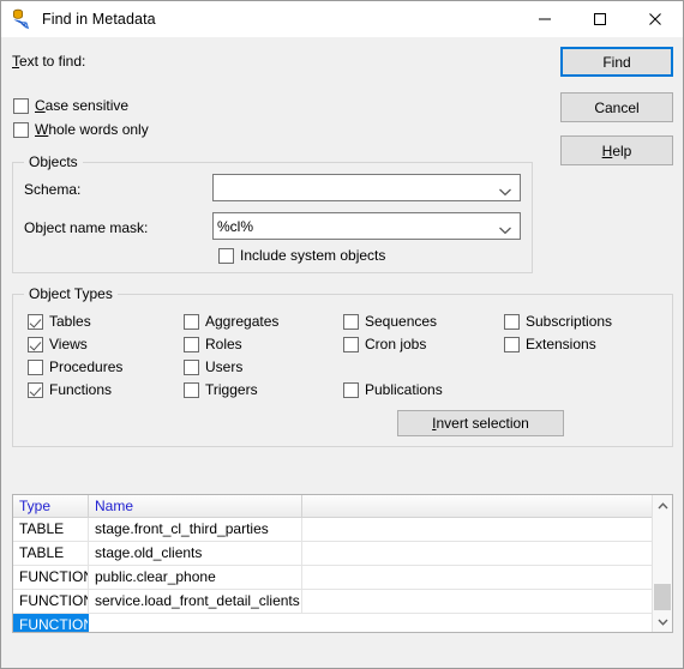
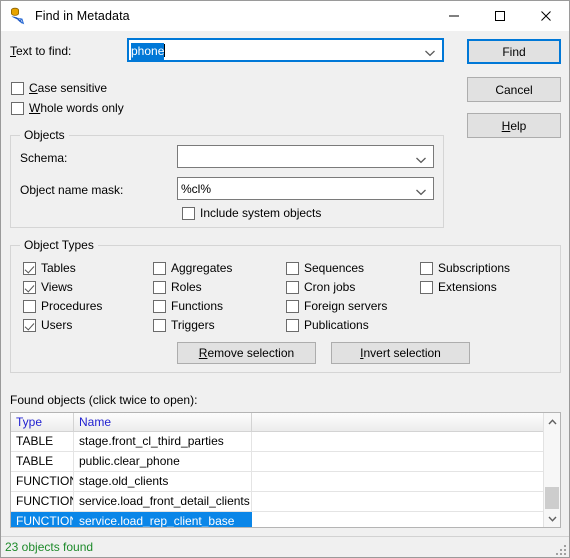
  Find in Metadata
  Text to find:
+ phone
  Case sensitive
  Whole words only
  Find
  Cancel
  Help
  Objects
  Schema:
  Object name mask:
  %cl%
  Include system objects
  Object Types
  Tables
  Views
  Procedures
- Functions
+ Users
  Aggregates
  Roles
- Users
+ Functions
  Triggers
  Sequences
  Cron jobs
+ Foreign servers
  Publications
  Subscriptions
  Extensions
+ Remove selection
  Invert selection
+ Found objects (click twice to open):
  Type
  Name
  TABLE
  stage.front_cl_third_parties
  TABLE
- stage.old_clients
+ public.clear_phone
  FUNCTION
- public.clear_phone
+ stage.old_clients
  FUNCTION
  service.load_front_detail_clients
  FUNCTIO
+ service.load_rep_client_base
+ 23 objects found
